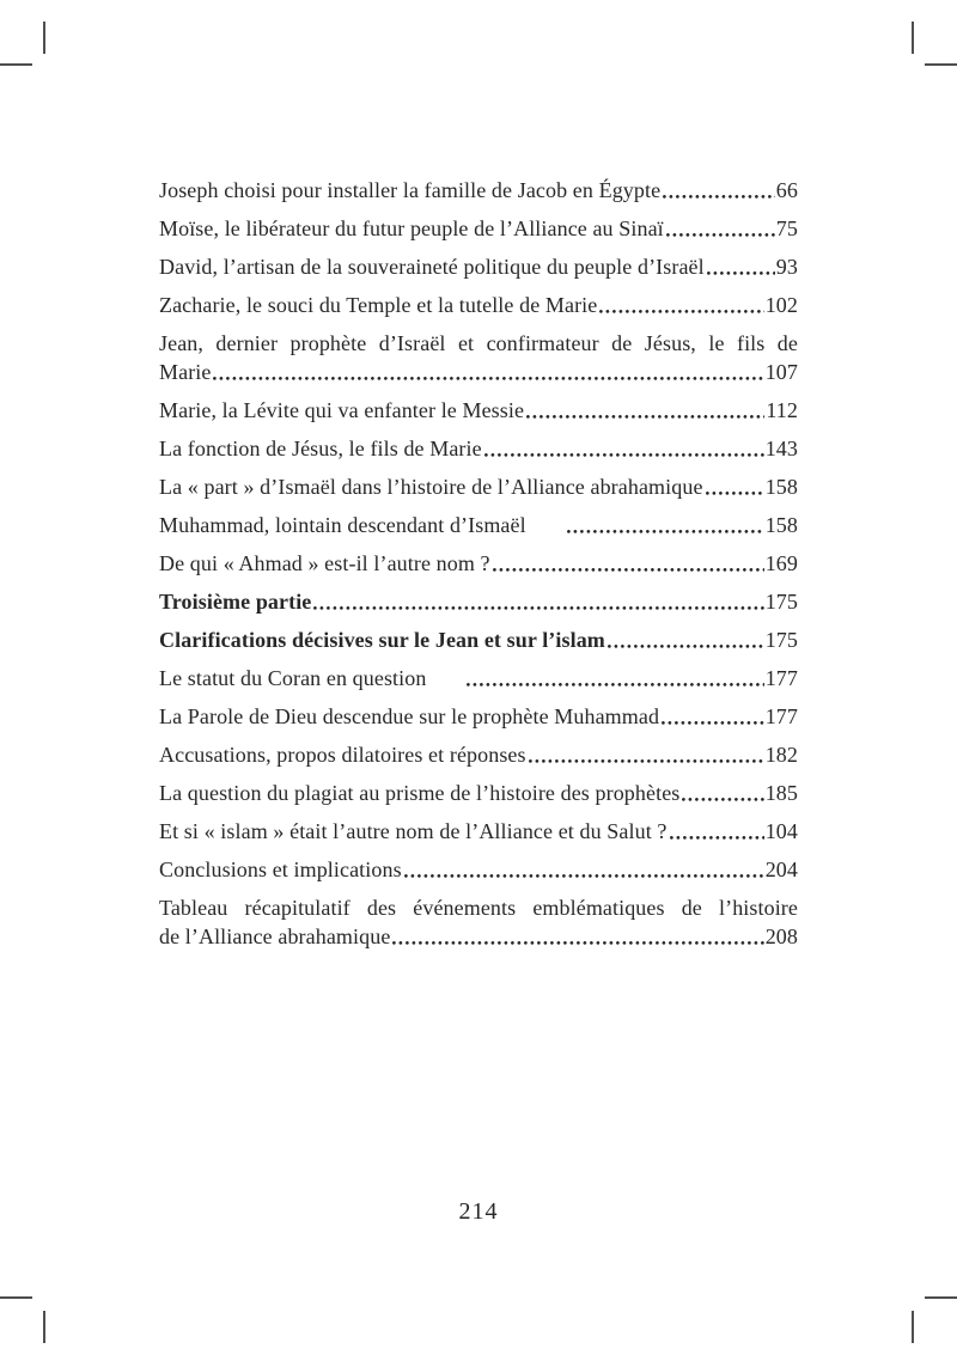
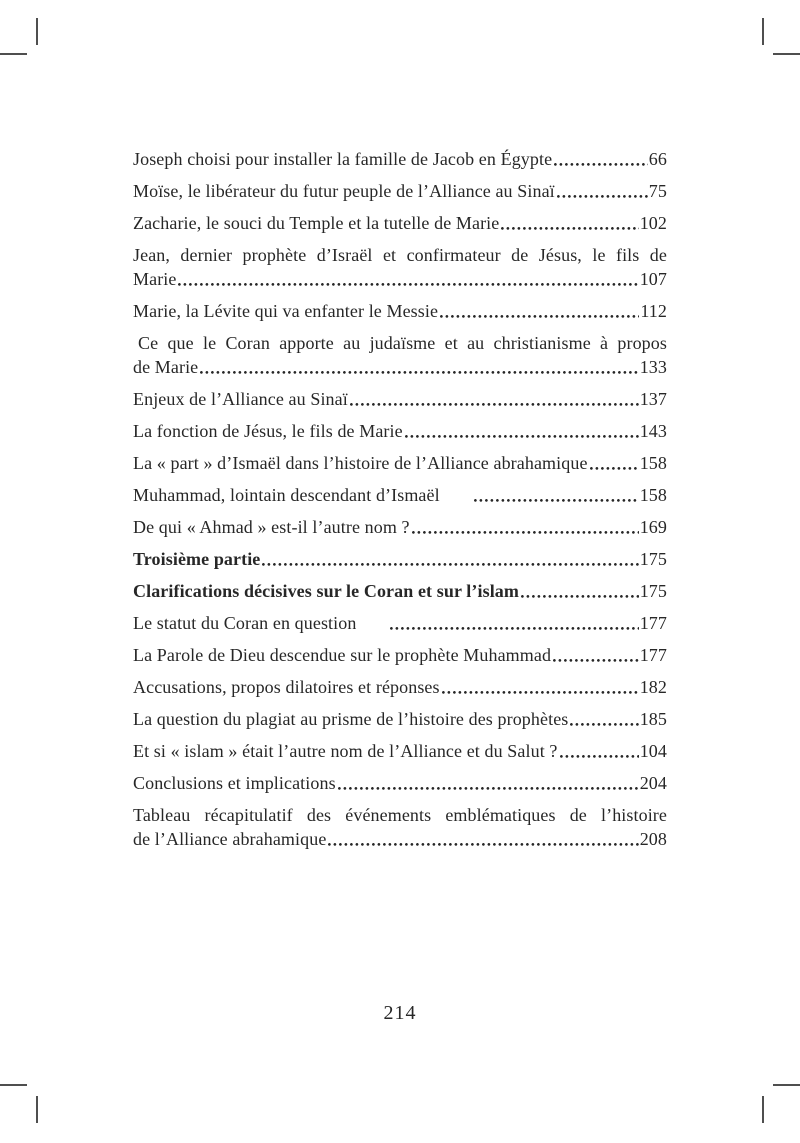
  Joseph choisi pour installer la famille de Jacob en Égypte
  66
  Moïse, le libérateur du futur peuple de l’Alliance au Sinaï
  75
- David, l’artisan de la souveraineté politique du peuple d’Israël
- 93
  Zacharie, le souci du Temple et la tutelle de Marie
  102
  Jean, dernier prophète d’Israël et confirmateur de Jésus, le fils de
  Marie
  107
  Marie, la Lévite qui va enfanter le Messie
  112
+ Ce que le Coran apporte au judaïsme et au christianisme à propos
+ de Marie
+ 133
+ Enjeux de l’Alliance au Sinaï
+ 137
  La fonction de Jésus, le fils de Marie
  143
  La « part » d’Ismaël dans l’histoire de l’Alliance abrahamique
  158
  Muhammad, lointain descendant d’Ismaël
  158
  De qui « Ahmad » est-il l’autre nom ?
  169
  Troisième partie
  175
- Clarifications décisives sur le Jean et sur l’islam
+ Clarifications décisives sur le Coran et sur l’islam
  175
  Le statut du Coran en question
  177
  La Parole de Dieu descendue sur le prophète Muhammad
  177
  Accusations, propos dilatoires et réponses
  182
  La question du plagiat au prisme de l’histoire des prophètes
  185
  Et si « islam » était l’autre nom de l’Alliance et du Salut ?
  104
  Conclusions et implications
  204
  Tableau récapitulatif des événements emblématiques de l’histoire
  de l’Alliance abrahamique
  208
  214
